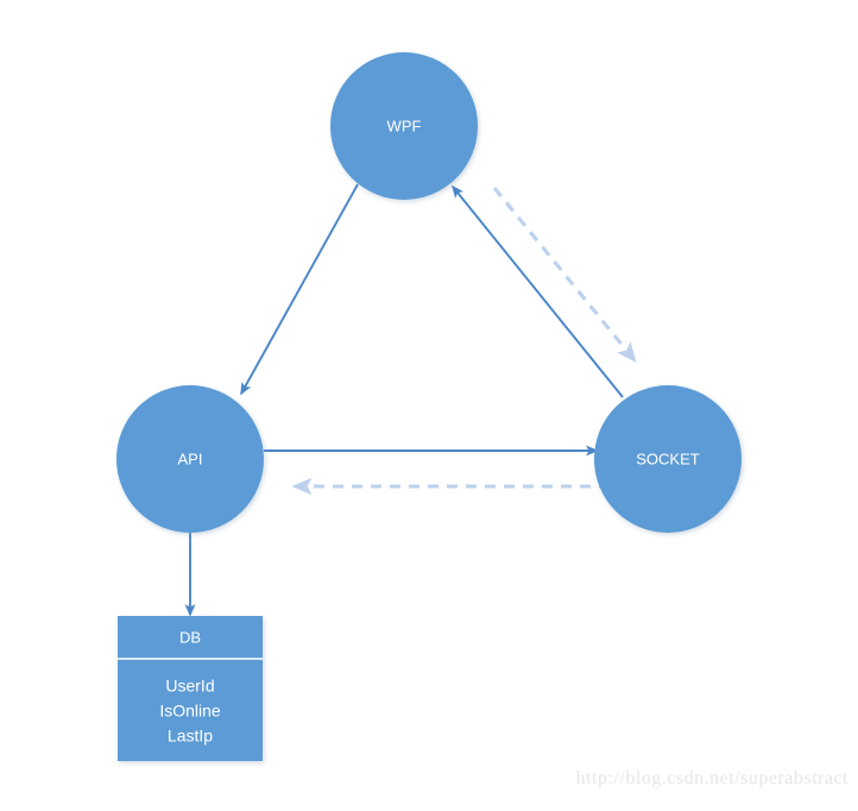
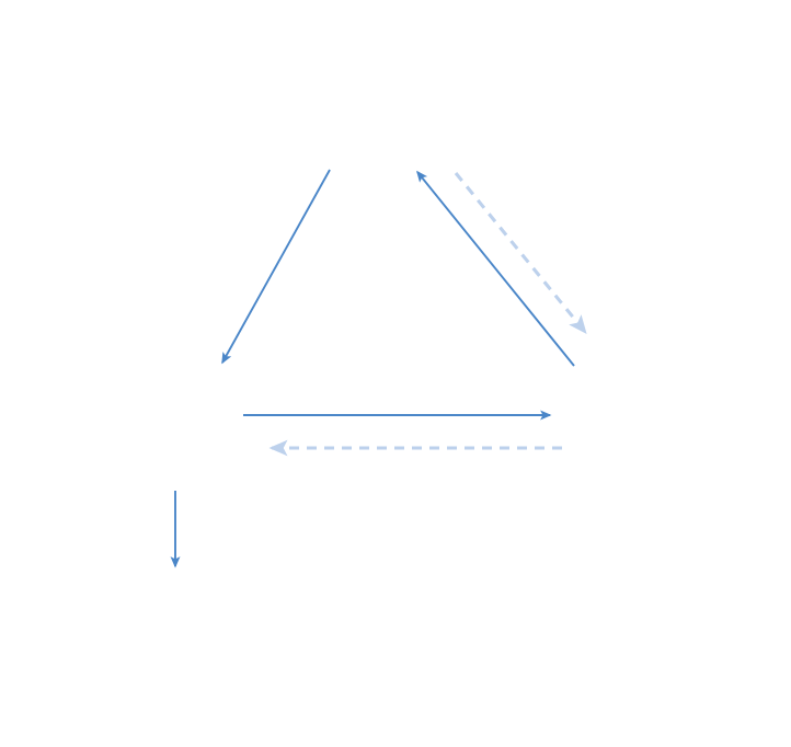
- WPF
- API
- SOCKET
- DB
- UserId
- IsOnline
- LastIp
- http://blog.csdn.net/superabstract
